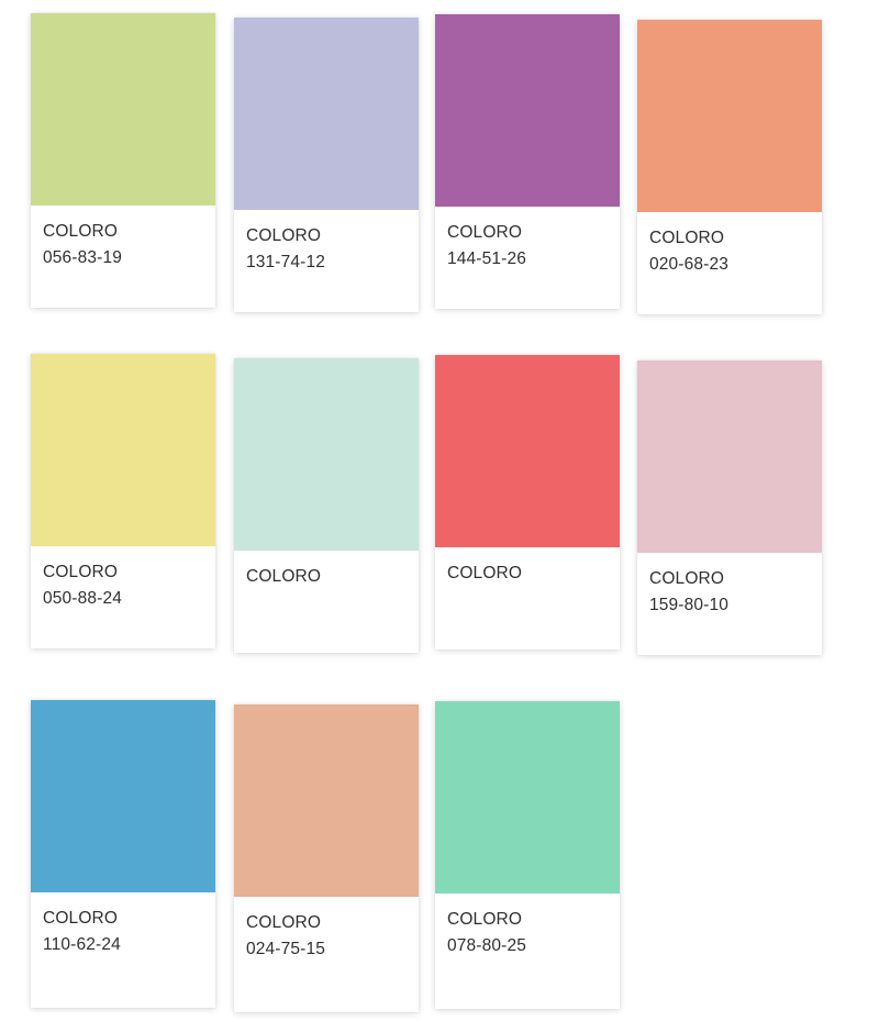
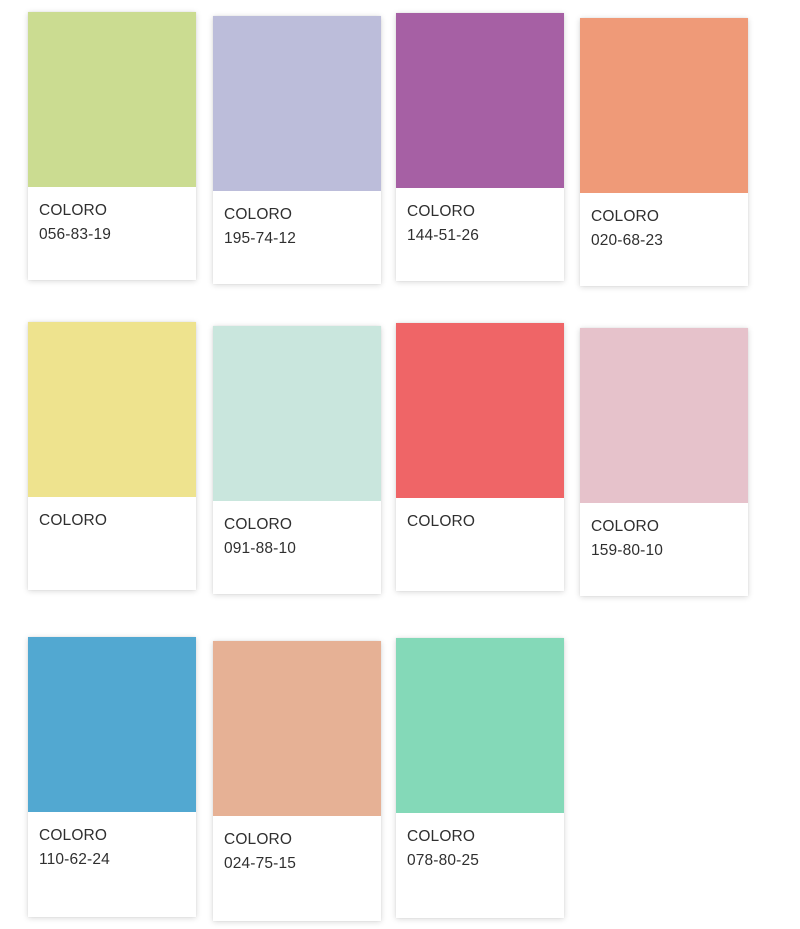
  COLORO
  056-83-19
  COLORO
- 131-74-12
+ 195-74-12
  COLORO
  144-51-26
  COLORO
  020-68-23
  COLORO
- 050-88-24
  COLORO
+ 091-88-10
  COLORO
  COLORO
  159-80-10
  COLORO
  110-62-24
  COLORO
  024-75-15
  COLORO
  078-80-25
